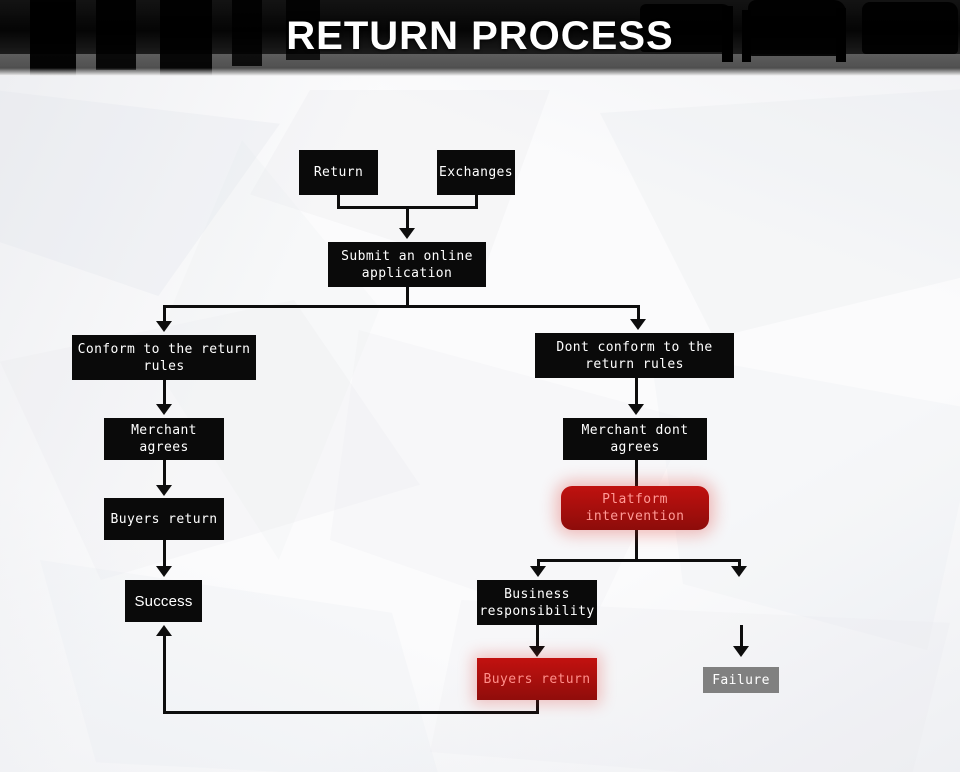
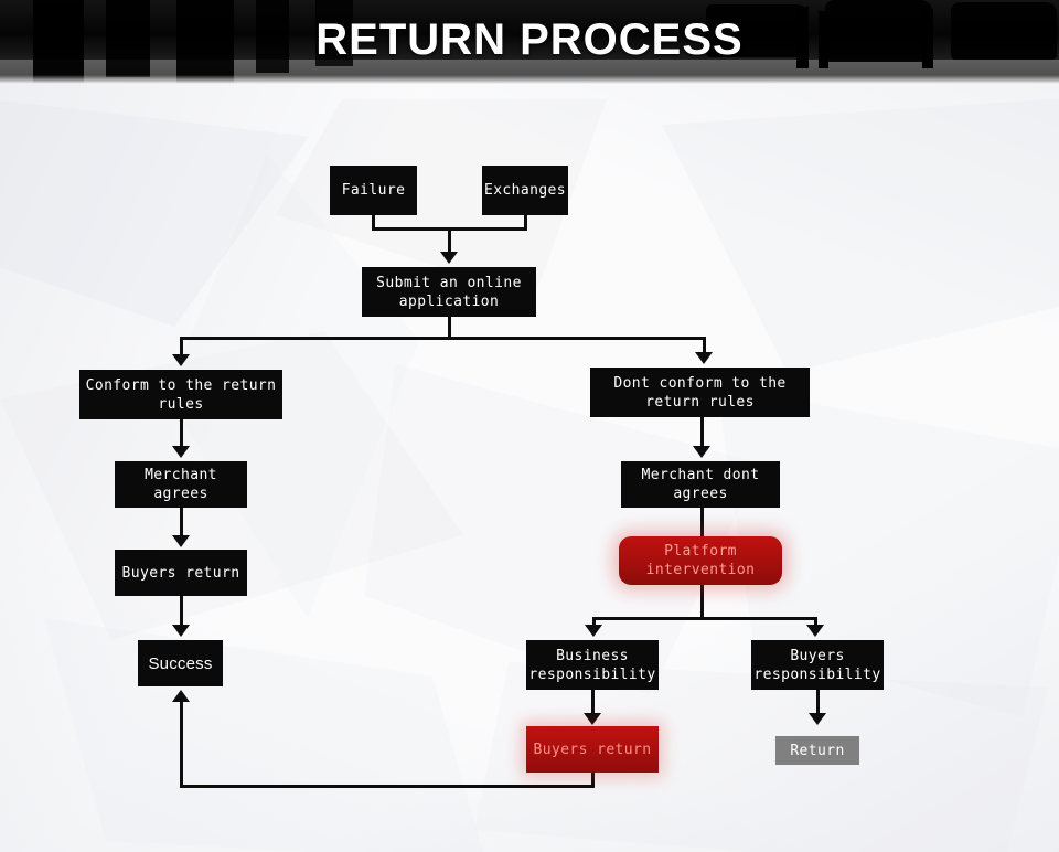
  RETURN PROCESS
- Return
+ Failure
  Exchanges
  Submit an online application
  Conform to the return rules
  Dont conform to the return rules
  Merchant agrees
  Merchant dont agrees
  Buyers return
  Platform intervention
  Success
  Business responsibility
+ Buyers responsibility
  Buyers return
- Failure
+ Return
